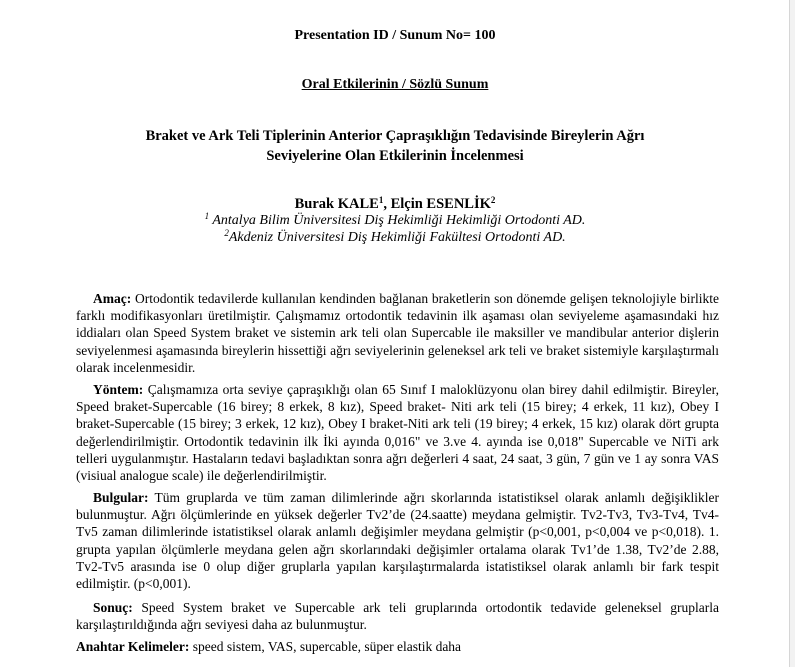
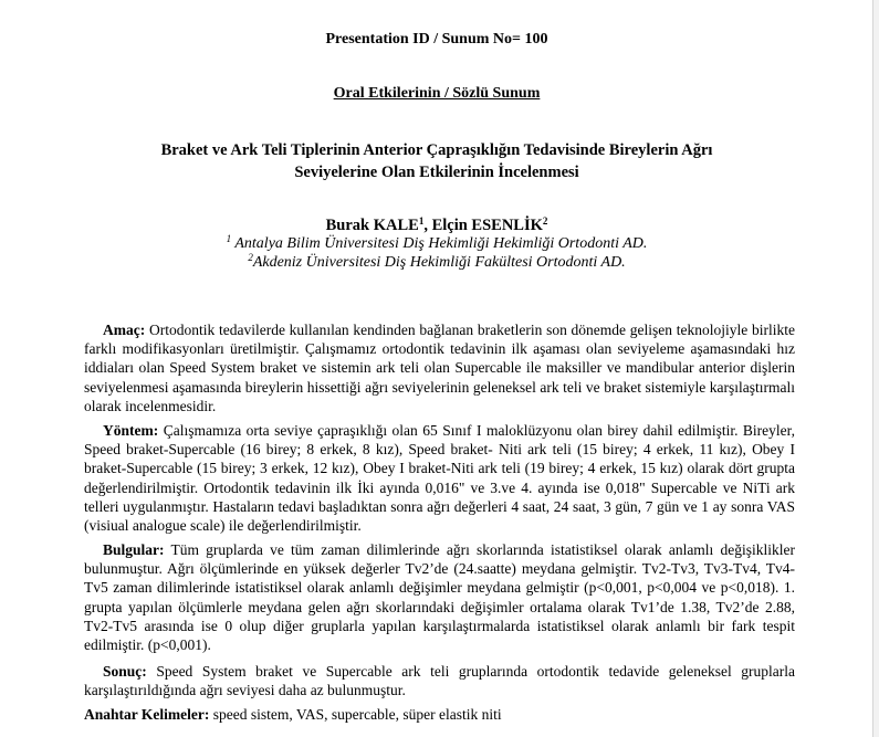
  Presentation ID / Sunum No= 100
  Oral Etkilerinin / Sözlü Sunum
  Braket ve Ark Teli Tiplerinin Anterior Çapraşıklığın Tedavisinde Bireylerin Ağrı
  Seviyelerine Olan Etkilerinin İncelenmesi
  Burak KALE1, Elçin ESENLİK2
  1 Antalya Bilim Üniversitesi Diş Hekimliği Hekimliği Ortodonti AD.
  2Akdeniz Üniversitesi Diş Hekimliği Fakültesi Ortodonti AD.
  Amaç: Ortodontik tedavilerde kullanılan kendinden bağlanan braketlerin son dönemde gelişen teknolojiyle birlikte farklı modifikasyonları üretilmiştir. Çalışmamız ortodontik tedavinin ilk aşaması olan seviyeleme aşamasındaki hız iddiaları olan Speed System braket ve sistemin ark teli olan Supercable ile maksiller ve mandibular anterior dişlerin seviyelenmesi aşamasında bireylerin hissettiği ağrı seviyelerinin geleneksel ark teli ve braket sistemiyle karşılaştırmalı olarak incelenmesidir.
  Yöntem: Çalışmamıza orta seviye çapraşıklığı olan 65 Sınıf I maloklüzyonu olan birey dahil edilmiştir. Bireyler, Speed braket-Supercable (16 birey; 8 erkek, 8 kız), Speed braket- Niti ark teli (15 birey; 4 erkek, 11 kız), Obey I braket-Supercable (15 birey; 3 erkek, 12 kız), Obey I braket-Niti ark teli (19 birey; 4 erkek, 15 kız) olarak dört grupta değerlendirilmiştir. Ortodontik tedavinin ilk İki ayında 0,016" ve 3.ve 4. ayında ise 0,018" Supercable ve NiTi ark telleri uygulanmıştır. Hastaların tedavi başladıktan sonra ağrı değerleri 4 saat, 24 saat, 3 gün, 7 gün ve 1 ay sonra VAS (visiual analogue scale) ile değerlendirilmiştir.
  Bulgular: Tüm gruplarda ve tüm zaman dilimlerinde ağrı skorlarında istatistiksel olarak anlamlı değişiklikler bulunmuştur. Ağrı ölçümlerinde en yüksek değerler Tv2’de (24.saatte) meydana gelmiştir. Tv2-Tv3, Tv3-Tv4, Tv4-Tv5 zaman dilimlerinde istatistiksel olarak anlamlı değişimler meydana gelmiştir (p<0,001, p<0,004 ve p<0,018). 1. grupta yapılan ölçümlerle meydana gelen ağrı skorlarındaki değişimler ortalama olarak Tv1’de 1.38, Tv2’de 2.88, Tv2-Tv5 arasında ise 0 olup diğer gruplarla yapılan karşılaştırmalarda istatistiksel olarak anlamlı bir fark tespit edilmiştir. (p<0,001).
  Sonuç: Speed System braket ve Supercable ark teli gruplarında ortodontik tedavide geleneksel gruplarla karşılaştırıldığında ağrı seviyesi daha az bulunmuştur.
- Anahtar Kelimeler: speed sistem, VAS, supercable, süper elastik daha
+ Anahtar Kelimeler: speed sistem, VAS, supercable, süper elastik niti
